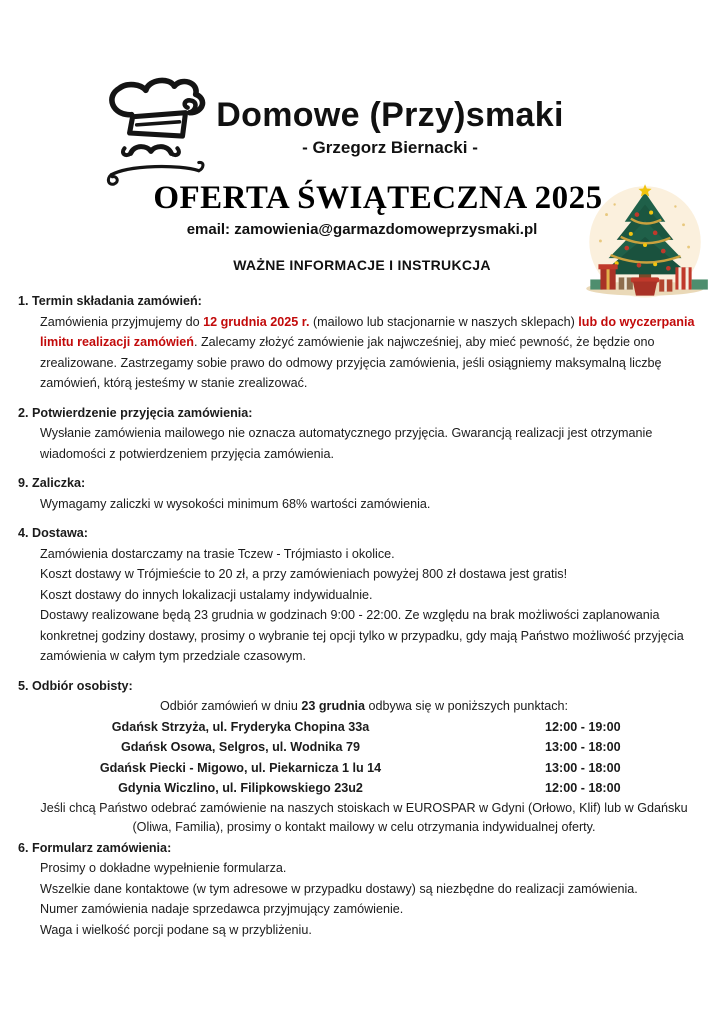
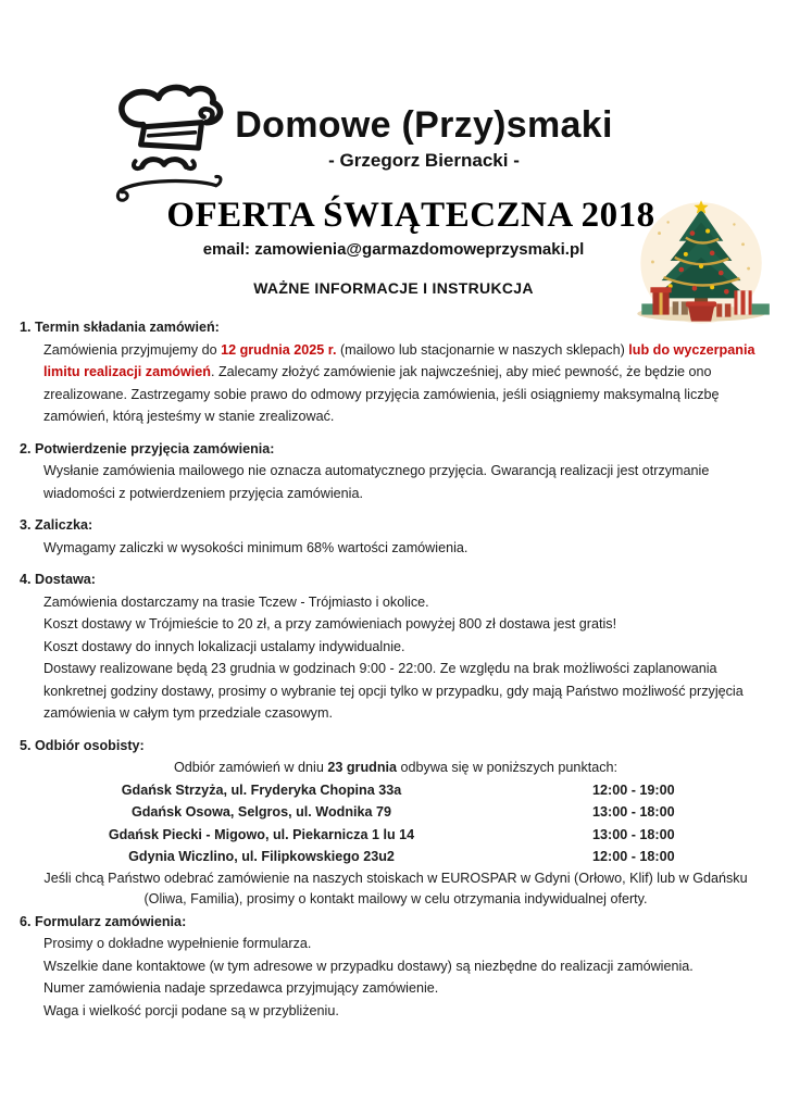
  Domowe (Przy)smaki
  - Grzegorz Biernacki -
- OFERTA ŚWIĄTECZNA 2025
+ OFERTA ŚWIĄTECZNA 2018
  email: zamowienia@garmazdomoweprzysmaki.pl
  WAŻNE INFORMACJE I INSTRUKCJA
  1. Termin składania zamówień:
  Zamówienia przyjmujemy do 12 grudnia 2025 r. (mailowo lub stacjonarnie w naszych sklepach) lub do wyczerpania limitu realizacji zamówień. Zalecamy złożyć zamówienie jak najwcześniej, aby mieć pewność, że będzie ono zrealizowane. Zastrzegamy sobie prawo do odmowy przyjęcia zamówienia, jeśli osiągniemy maksymalną liczbę zamówień, którą jesteśmy w stanie zrealizować.
  2. Potwierdzenie przyjęcia zamówienia:
  Wysłanie zamówienia mailowego nie oznacza automatycznego przyjęcia. Gwarancją realizacji jest otrzymanie wiadomości z potwierdzeniem przyjęcia zamówienia.
- 9. Zaliczka:
+ 3. Zaliczka:
  Wymagamy zaliczki w wysokości minimum 68% wartości zamówienia.
  4. Dostawa:
  Zamówienia dostarczamy na trasie Tczew - Trójmiasto i okolice.
  Koszt dostawy w Trójmieście to 20 zł, a przy zamówieniach powyżej 800 zł dostawa jest gratis!
  Koszt dostawy do innych lokalizacji ustalamy indywidualnie.
  Dostawy realizowane będą 23 grudnia w godzinach 9:00 - 22:00. Ze względu na brak możliwości zaplanowania konkretnej godziny dostawy, prosimy o wybranie tej opcji tylko w przypadku, gdy mają Państwo możliwość przyjęcia zamówienia w całym tym przedziale czasowym.
  5. Odbiór osobisty:
  Odbiór zamówień w dniu 23 grudnia odbywa się w poniższych punktach:
  Gdańsk Strzyża, ul. Fryderyka Chopina 33a
  12:00 - 19:00
  Gdańsk Osowa, Selgros, ul. Wodnika 79
  13:00 - 18:00
  Gdańsk Piecki - Migowo, ul. Piekarnicza 1 lu 14
  13:00 - 18:00
  Gdynia Wiczlino, ul. Filipkowskiego 23u2
  12:00 - 18:00
  Jeśli chcą Państwo odebrać zamówienie na naszych stoiskach w EUROSPAR w Gdyni (Orłowo, Klif) lub w Gdańsku (Oliwa, Familia), prosimy o kontakt mailowy w celu otrzymania indywidualnej oferty.
  6. Formularz zamówienia:
  Prosimy o dokładne wypełnienie formularza.
  Wszelkie dane kontaktowe (w tym adresowe w przypadku dostawy) są niezbędne do realizacji zamówienia.
  Numer zamówienia nadaje sprzedawca przyjmujący zamówienie.
  Waga i wielkość porcji podane są w przybliżeniu.
